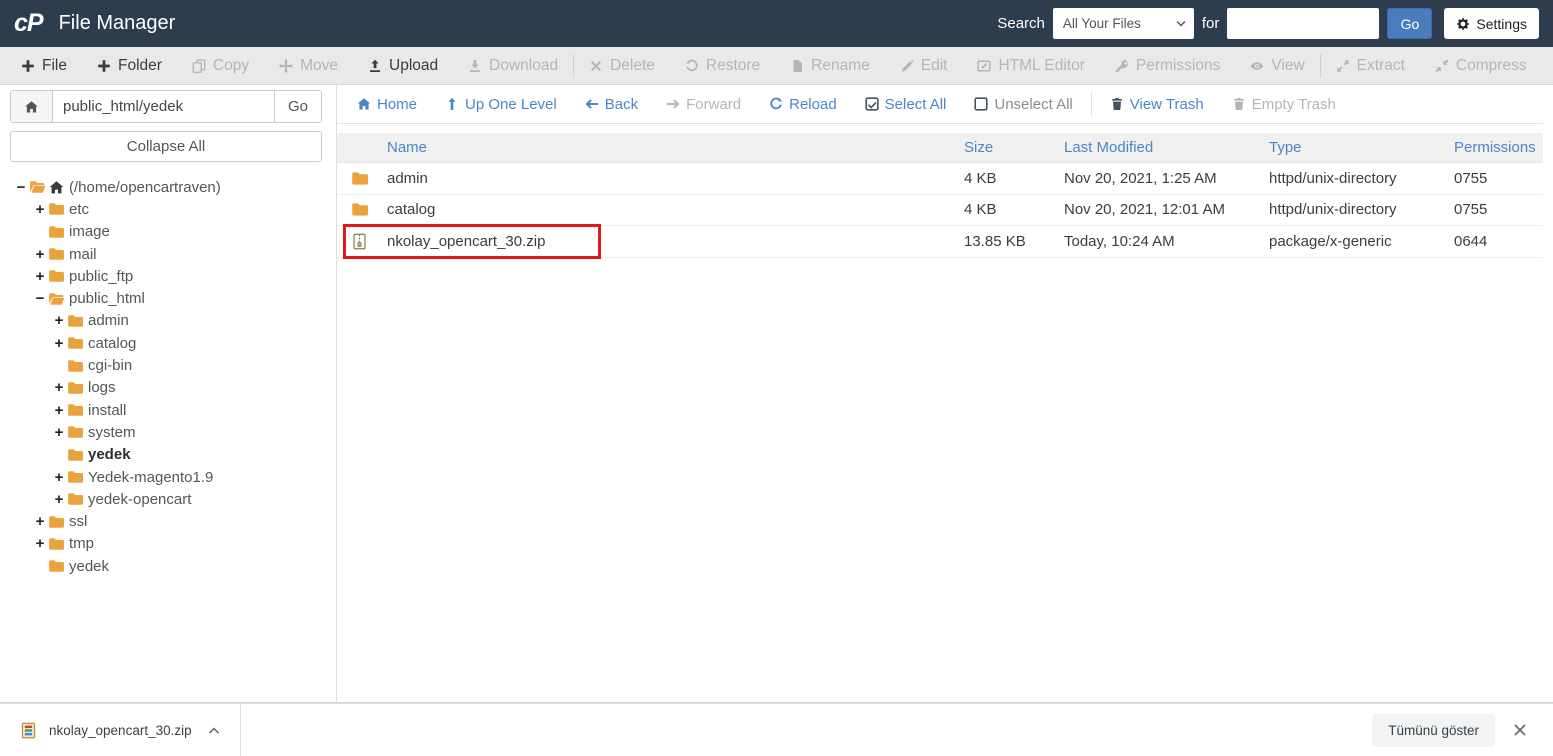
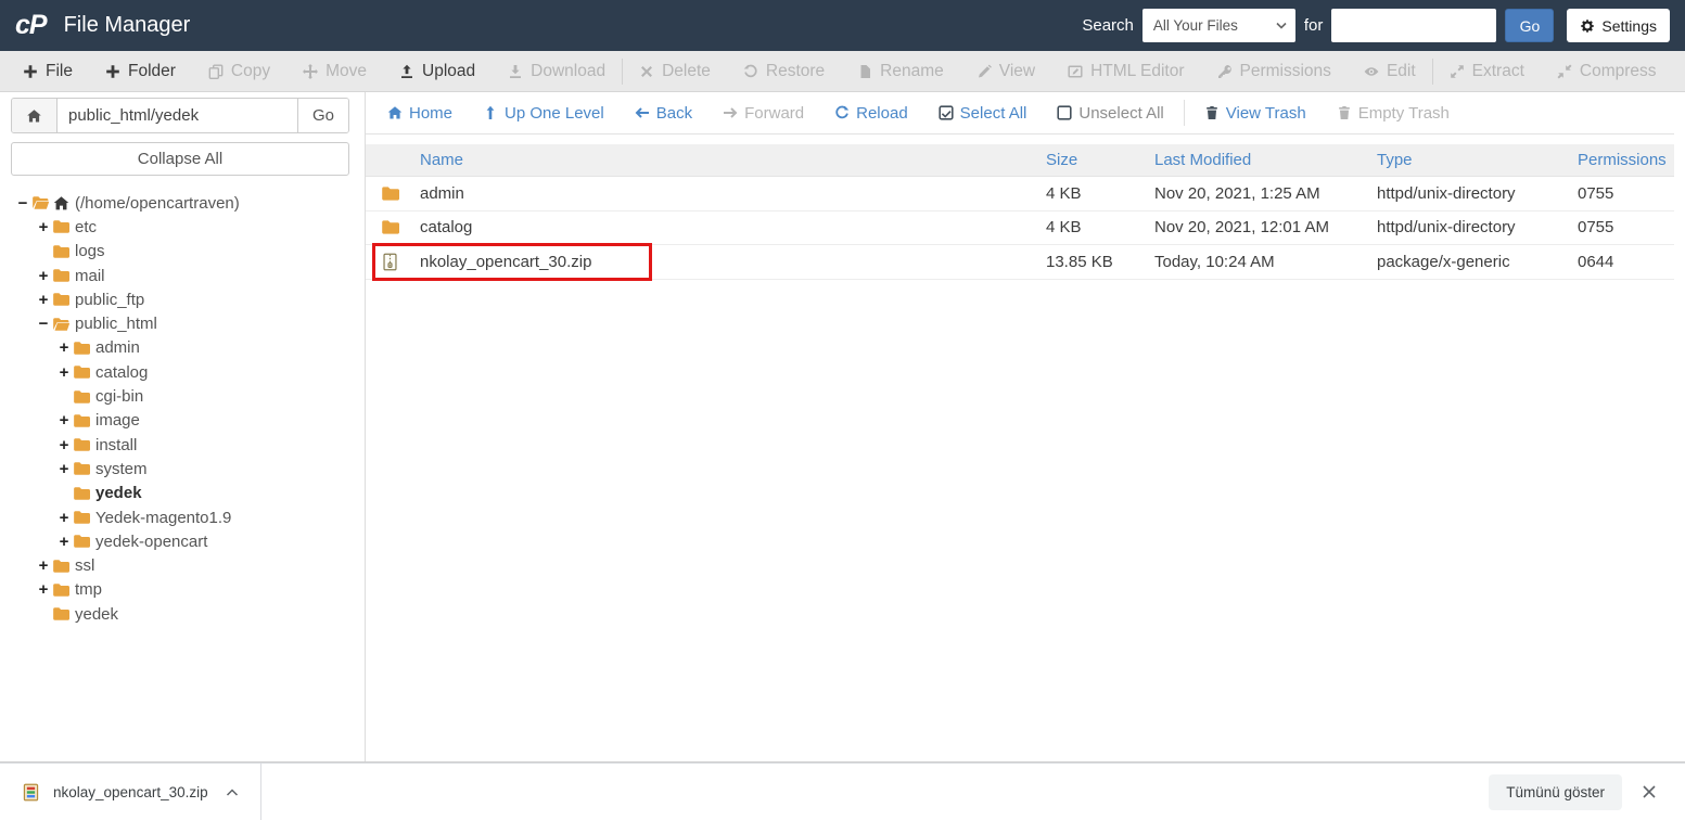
  cP
  File Manager
  Search
  All Your Files
  for
  Go
  Settings
  File
  Folder
  Copy
  Move
  Upload
  Download
  Delete
  Restore
  Rename
- Edit
+ View
  HTML Editor
  Permissions
- View
+ Edit
  Extract
  Compress
  public_html/yedek
  Go
  Collapse All
  −
  (/home/opencartraven)
  +
  etc
- image
+ logs
  +
  mail
  +
  public_ftp
  −
  public_html
  +
  admin
  +
  catalog
  cgi-bin
  +
- logs
+ image
  +
  install
  +
  system
  yedek
  +
  Yedek-magento1.9
  +
  yedek-opencart
  +
  ssl
  +
  tmp
  yedek
  Home
  Up One Level
  Back
  Forward
  Reload
  Select All
  Unselect All
  View Trash
  Empty Trash
  Name
  Size
  Last Modified
  Type
  Permissions
  admin
  4 KB
  Nov 20, 2021, 1:25 AM
  httpd/unix-directory
  0755
  catalog
  4 KB
  Nov 20, 2021, 12:01 AM
  httpd/unix-directory
  0755
  nkolay_opencart_30.zip
  13.85 KB
  Today, 10:24 AM
  package/x-generic
  0644
  nkolay_opencart_30.zip
  Tümünü göster
